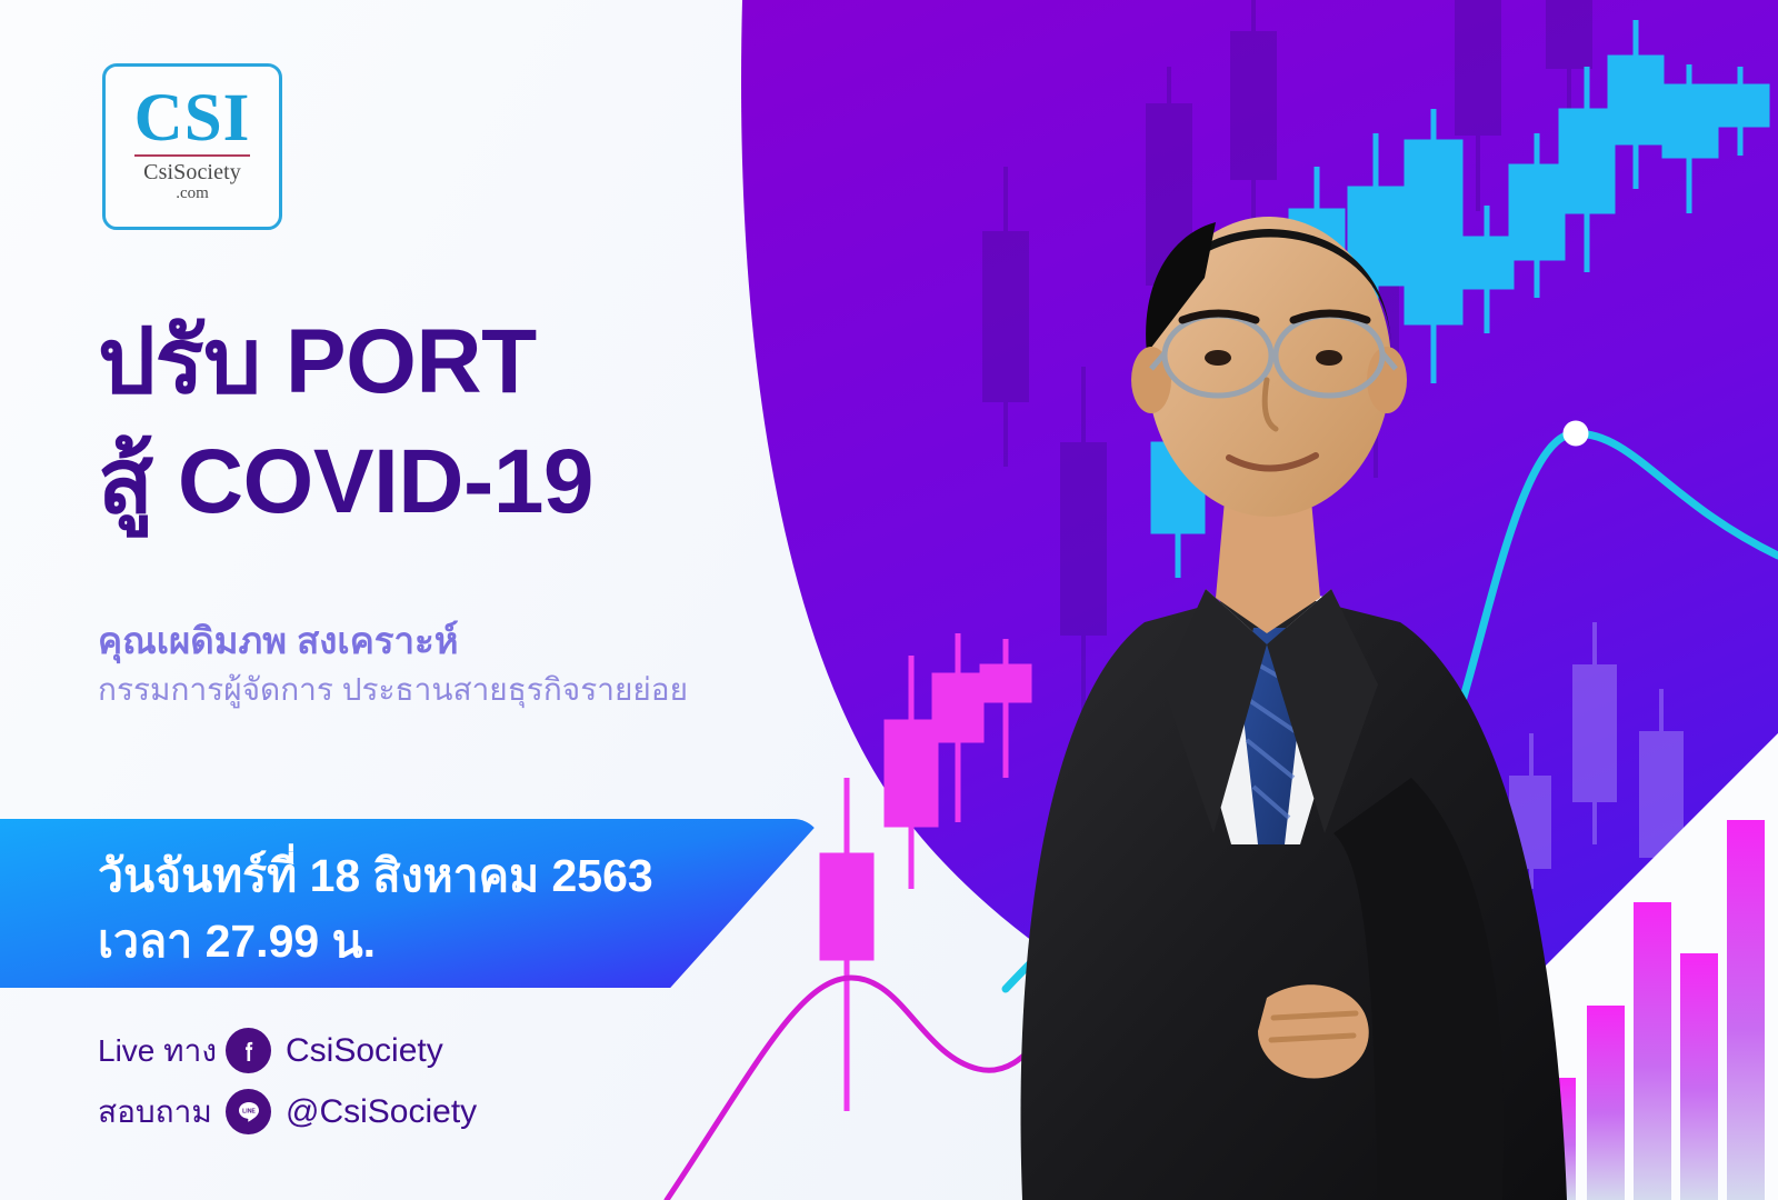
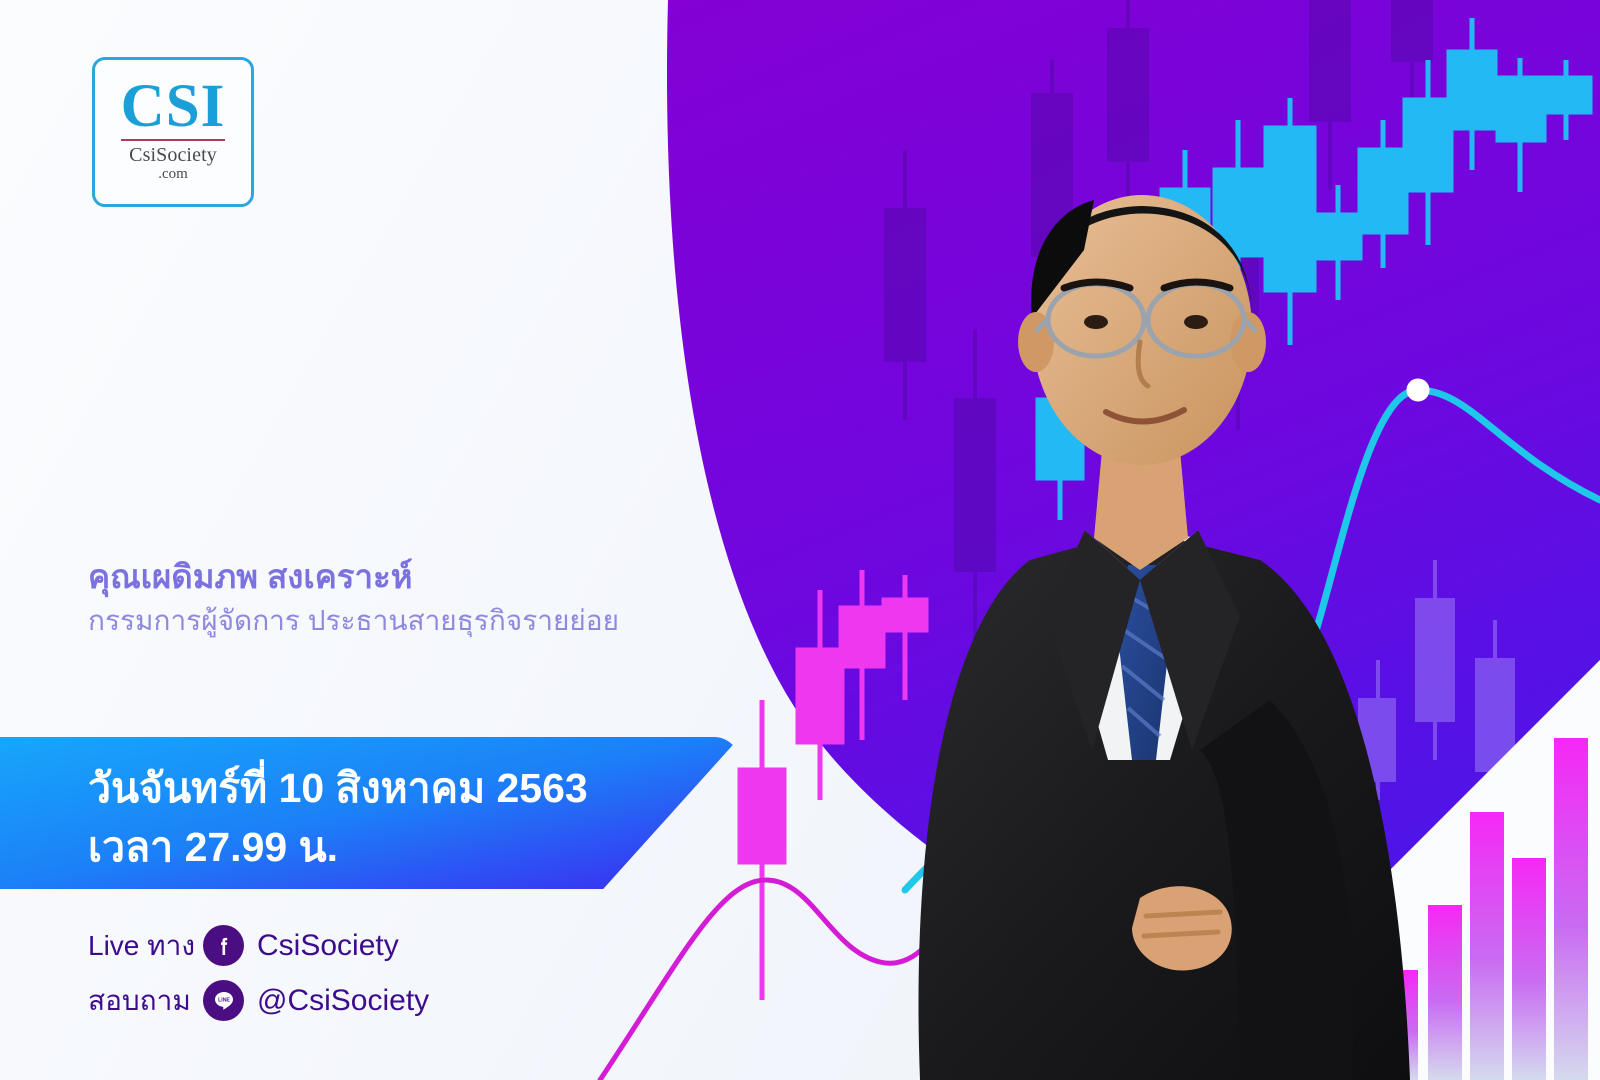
  CSI
  CsiSociety
  .com
- ปรับ PORT
- สู้ COVID-19
  คุณเผดิมภพ สงเคราะห์
  กรรมการผู้จัดการ ประธานสายธุรกิจรายย่อย
- วันจันทร์ที่ 18 สิงหาคม 2563
+ วันจันทร์ที่ 10 สิงหาคม 2563
  เวลา 27.99 น.
  Live ทาง
  CsiSociety
  สอบถาม
  @CsiSociety
